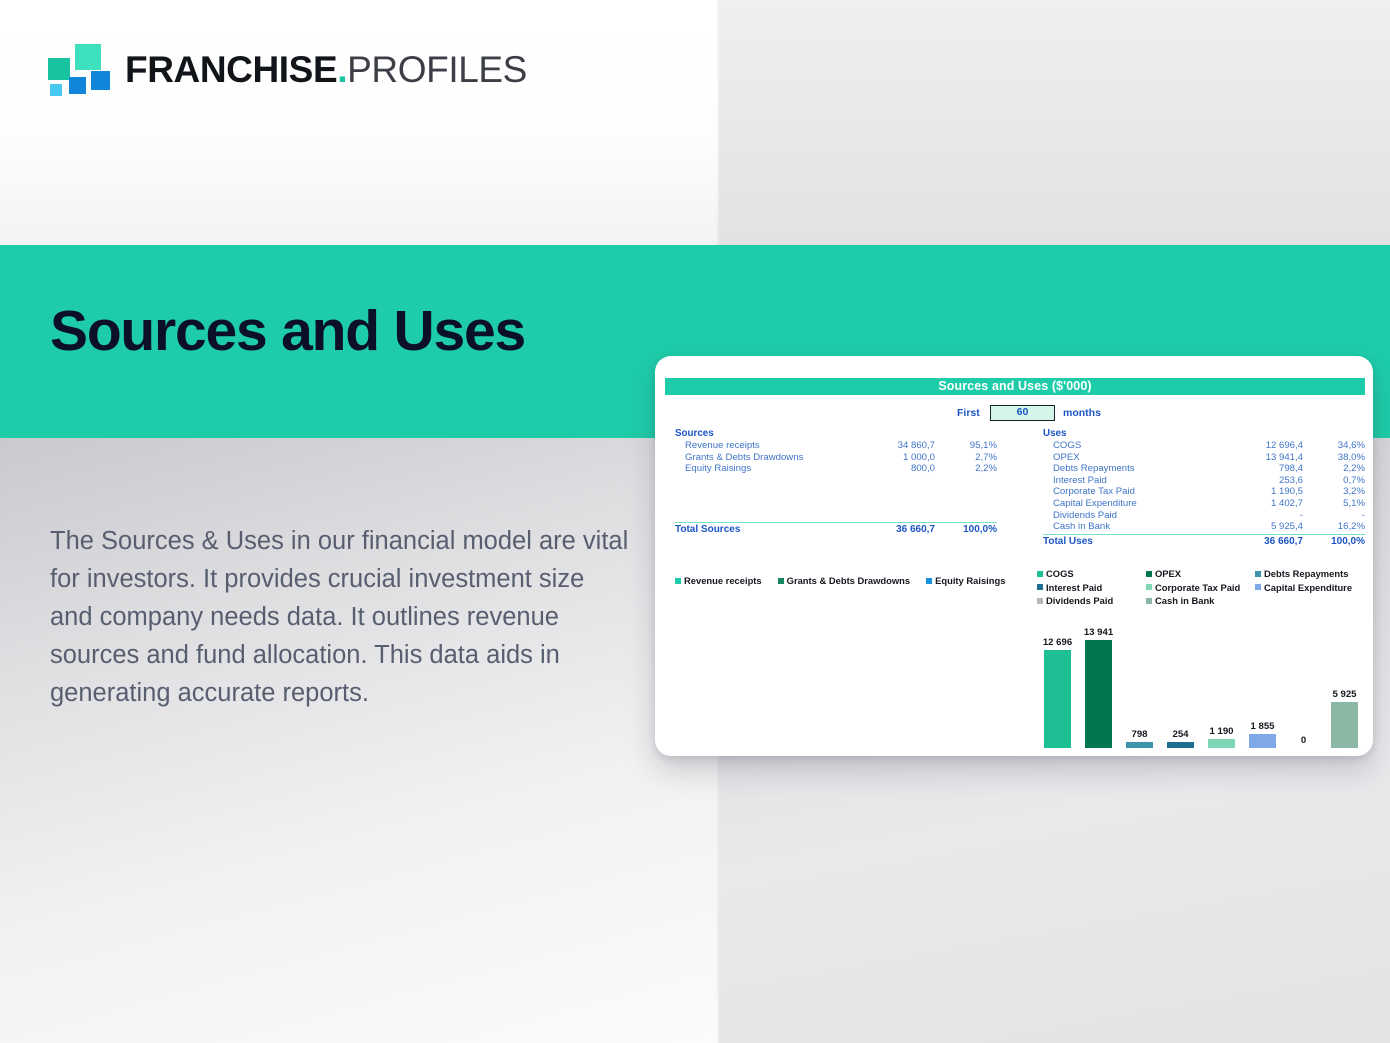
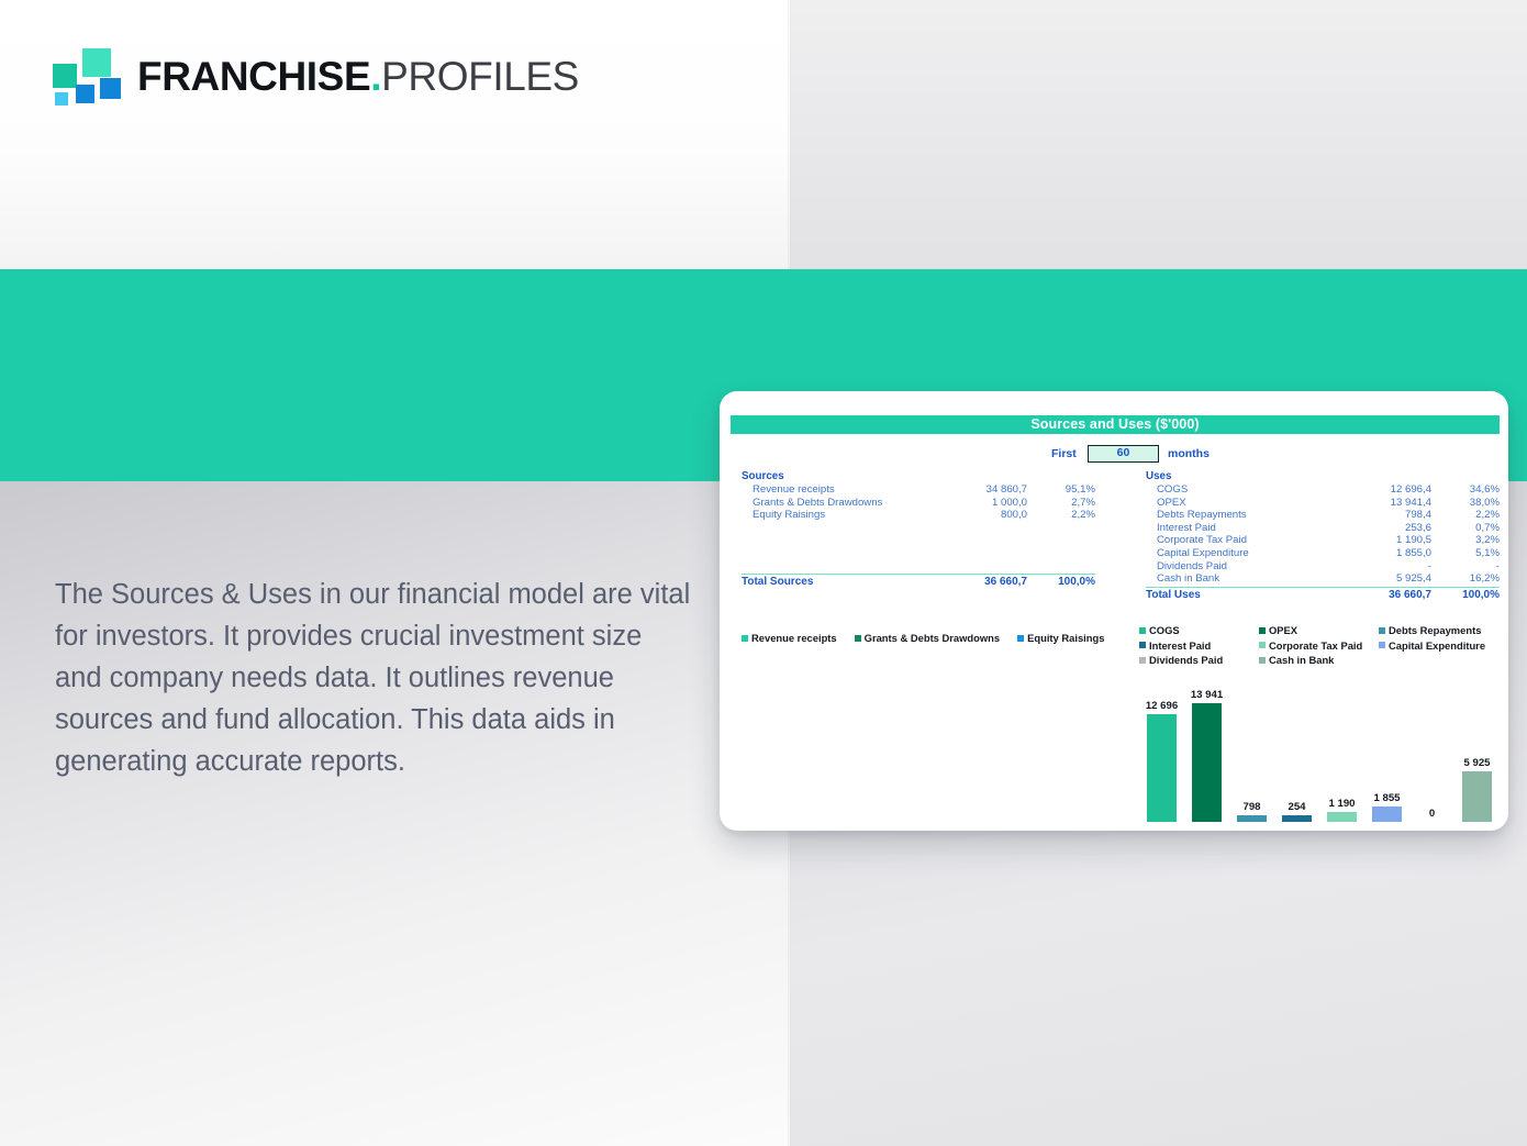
  FRANCHISE.PROFILES
- Sources and Uses
  The Sources & Uses in our financial model are vital for investors. It provides crucial investment size and company needs data. It outlines revenue sources and fund allocation. This data aids in generating accurate reports.
  Sources and Uses ($'000)
  First
  60
  months
  Sources
  Revenue receipts
  34 860,7
  95,1%
  Grants & Debts Drawdowns
  1 000,0
  2,7%
  Equity Raisings
  800,0
  2,2%
  Total Sources
  36 660,7
  100,0%
  Uses
  COGS
  12 696,4
  34,6%
  OPEX
  13 941,4
  38,0%
  Debts Repayments
  798,4
  2,2%
  Interest Paid
  253,6
  0,7%
  Corporate Tax Paid
  1 190,5
  3,2%
  Capital Expenditure
- 1 402,7
+ 1 855,0
  5,1%
  Dividends Paid
  -
  -
  Cash in Bank
  5 925,4
  16,2%
  Total Uses
  36 660,7
  100,0%
  Revenue receipts
  Grants & Debts Drawdowns
  Equity Raisings
  COGS
  OPEX
  Debts Repayments
  Interest Paid
  Corporate Tax Paid
  Capital Expenditure
  Dividends Paid
  Cash in Bank
  12 696
  13 941
  798
  254
  1 190
  1 855
  0
  5 925
